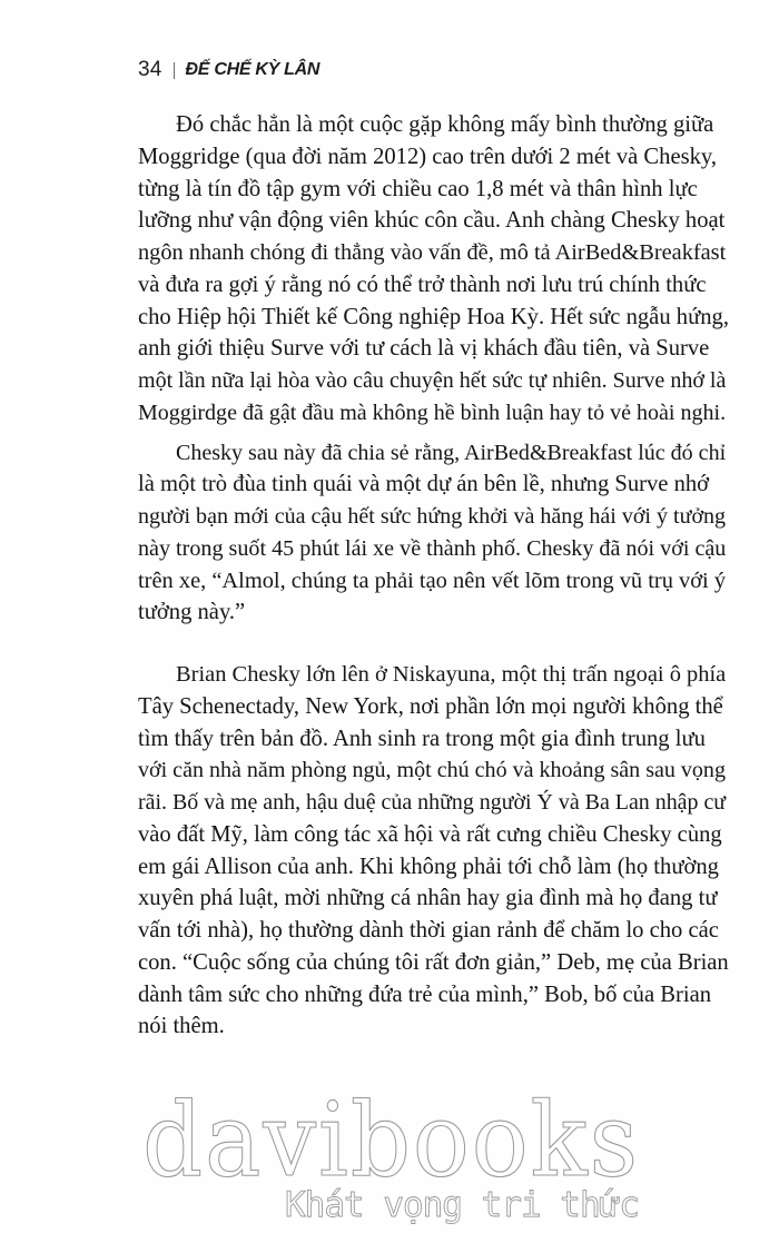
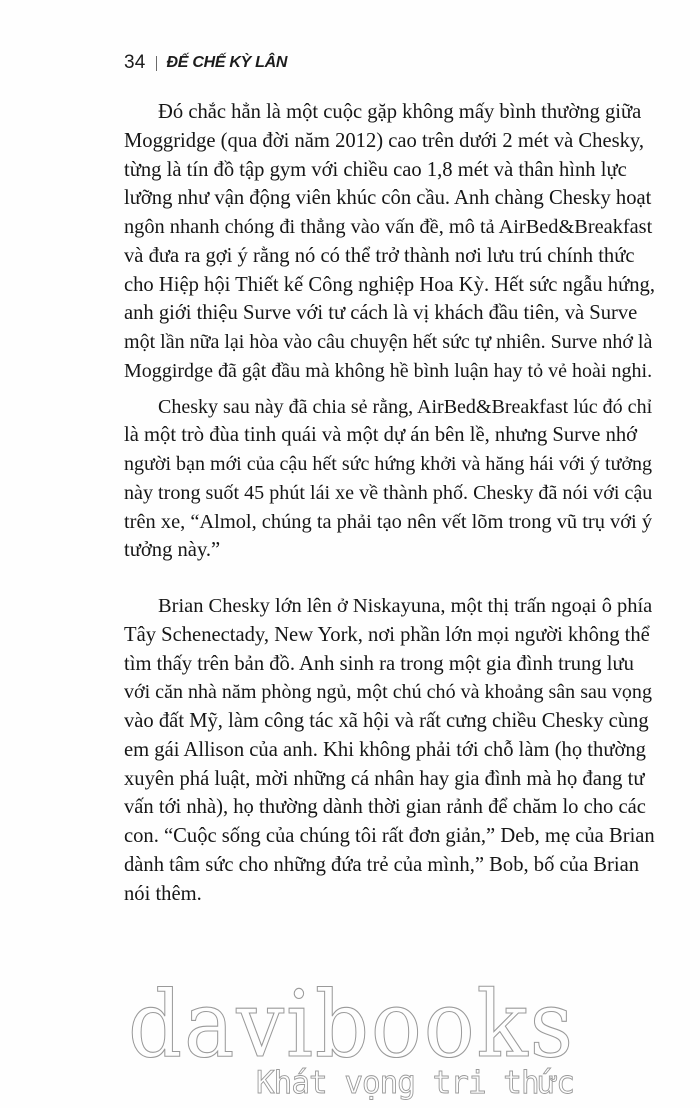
  34
  ĐẾ CHẾ KỲ LÂN
  Đó chắc hẳn là một cuộc gặp không mấy bình thường giữa
  Moggridge (qua đời năm 2012) cao trên dưới 2 mét và Chesky,
  từng là tín đồ tập gym với chiều cao 1,8 mét và thân hình lực
  lưỡng như vận động viên khúc côn cầu. Anh chàng Chesky hoạt
  ngôn nhanh chóng đi thẳng vào vấn đề, mô tả AirBed&Breakfast
  và đưa ra gợi ý rằng nó có thể trở thành nơi lưu trú chính thức
  cho Hiệp hội Thiết kế Công nghiệp Hoa Kỳ. Hết sức ngẫu hứng,
  anh giới thiệu Surve với tư cách là vị khách đầu tiên, và Surve
  một lần nữa lại hòa vào câu chuyện hết sức tự nhiên. Surve nhớ là
  Moggirdge đã gật đầu mà không hề bình luận hay tỏ vẻ hoài nghi.
  Chesky sau này đã chia sẻ rằng, AirBed&Breakfast lúc đó chỉ
  là một trò đùa tinh quái và một dự án bên lề, nhưng Surve nhớ
  người bạn mới của cậu hết sức hứng khởi và hăng hái với ý tưởng
  này trong suốt 45 phút lái xe về thành phố. Chesky đã nói với cậu
  trên xe, “Almol, chúng ta phải tạo nên vết lõm trong vũ trụ với ý
  tưởng này.”
  Brian Chesky lớn lên ở Niskayuna, một thị trấn ngoại ô phía
  Tây Schenectady, New York, nơi phần lớn mọi người không thể
  tìm thấy trên bản đồ. Anh sinh ra trong một gia đình trung lưu
  với căn nhà năm phòng ngủ, một chú chó và khoảng sân sau vọng
- rãi. Bố và mẹ anh, hậu duệ của những người Ý và Ba Lan nhập cư
  vào đất Mỹ, làm công tác xã hội và rất cưng chiều Chesky cùng
  em gái Allison của anh. Khi không phải tới chỗ làm (họ thường
  xuyên phá luật, mời những cá nhân hay gia đình mà họ đang tư
  vấn tới nhà), họ thường dành thời gian rảnh để chăm lo cho các
  con. “Cuộc sống của chúng tôi rất đơn giản,” Deb, mẹ của Brian
  dành tâm sức cho những đứa trẻ của mình,” Bob, bố của Brian
  nói thêm.
  davibooks
  Khát vọng tri thức
